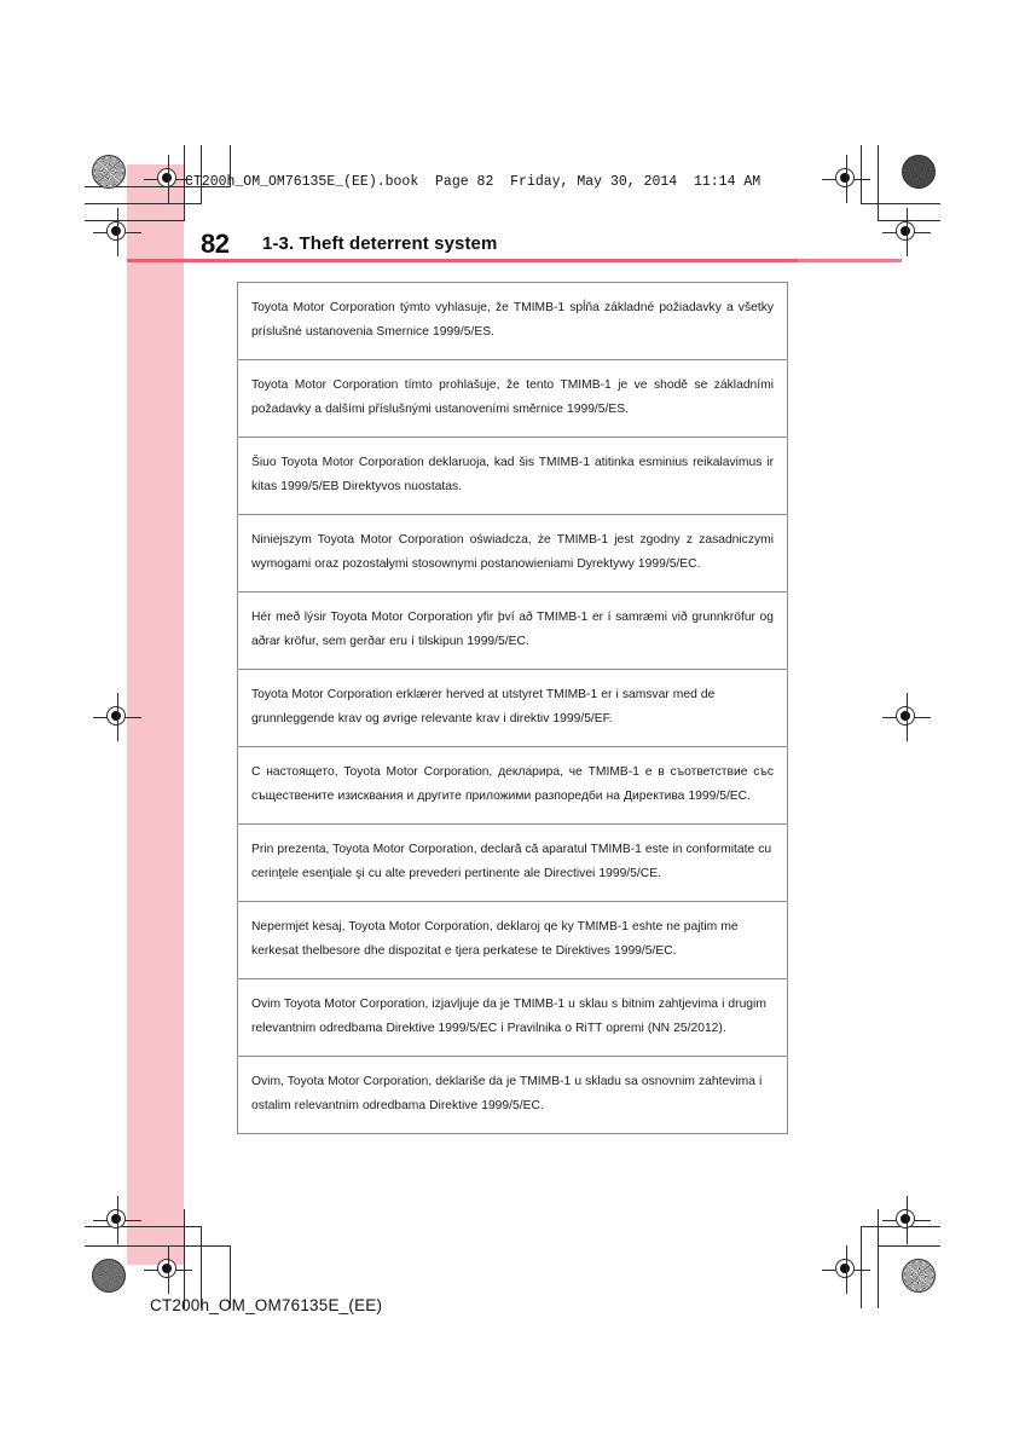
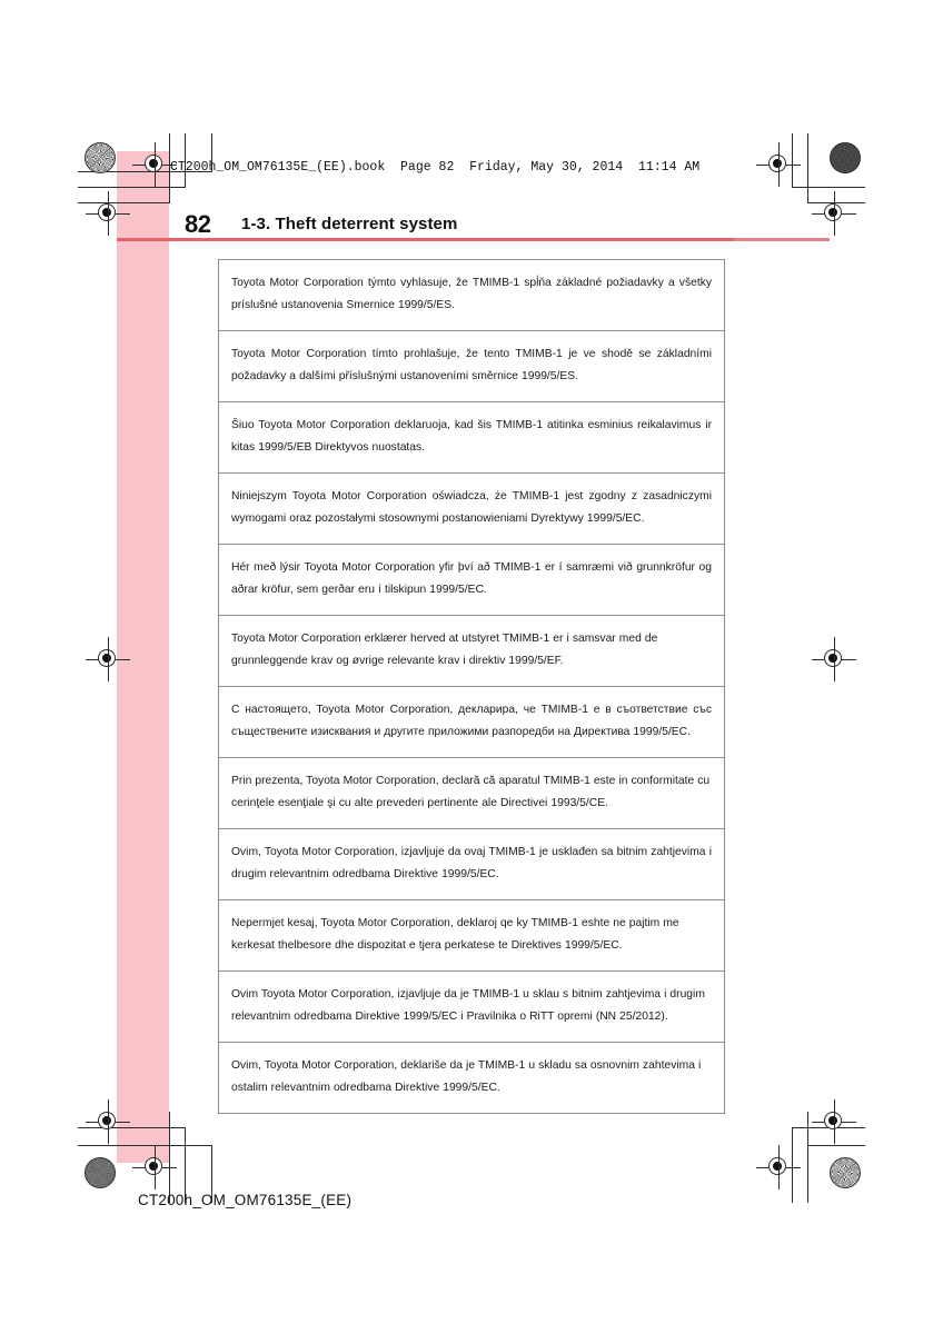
  CT200h_OM_OM76135E_(EE).book Page 82 Friday, May 30, 2014 11:14 AM
  82
  1-3. Theft deterrent system
  Toyota Motor Corporation týmto vyhlasuje, že TMIMB-1 spĺňa základné požiadavky a všetky príslušné ustanovenia Smernice 1999/5/ES.
  Toyota Motor Corporation tímto prohlašuje, že tento TMIMB-1 je ve shodě se základními požadavky a dalšími příslušnými ustanoveními směrnice 1999/5/ES.
  Šiuo Toyota Motor Corporation deklaruoja, kad šis TMIMB-1 atitinka esminius reikalavimus ir kitas 1999/5/EB Direktyvos nuostatas.
  Niniejszym Toyota Motor Corporation oświadcza, że TMIMB-1 jest zgodny z zasadniczymi wymogami oraz pozostałymi stosownymi postanowieniami Dyrektywy 1999/5/EC.
  Hér með lýsir Toyota Motor Corporation yfir því að TMIMB-1 er í samræmi við grunnkröfur og aðrar kröfur, sem gerðar eru í tilskipun 1999/5/EC.
  Toyota Motor Corporation erklærer herved at utstyret TMIMB-1 er i samsvar med de grunnleggende krav og øvrige relevante krav i direktiv 1999/5/EF.
  С настоящето, Toyota Motor Corporation, декларира, че TMIMB-1 е в съответствие със съществените изисквания и другите приложими разпоредби на Директива 1999/5/EC.
- Prin prezenta, Toyota Motor Corporation, declară că aparatul TMIMB-1 este in conformitate cu cerinţele esenţiale şi cu alte prevederi pertinente ale Directivei 1999/5/CE.
+ Prin prezenta, Toyota Motor Corporation, declară că aparatul TMIMB-1 este in conformitate cu cerinţele esenţiale şi cu alte prevederi pertinente ale Directivei 1993/5/CE.
+ Ovim, Toyota Motor Corporation, izjavljuje da ovaj TMIMB-1 je usklađen sa bitnim zahtjevima i drugim relevantnim odredbama Direktive 1999/5/EC.
  Nepermjet kesaj, Toyota Motor Corporation, deklaroj qe ky TMIMB-1 eshte ne pajtim me kerkesat thelbesore dhe dispozitat e tjera perkatese te Direktives 1999/5/EC.
  Ovim Toyota Motor Corporation, izjavljuje da je TMIMB-1 u sklau s bitnim zahtjevima i drugim relevantnim odredbama Direktive 1999/5/EC i Pravilnika o RiTT opremi (NN 25/2012).
  Ovim, Toyota Motor Corporation, deklariše da je TMIMB-1 u skladu sa osnovnim zahtevima i ostalim relevantnim odredbama Direktive 1999/5/EC.
  CT200h_OM_OM76135E_(EE)
